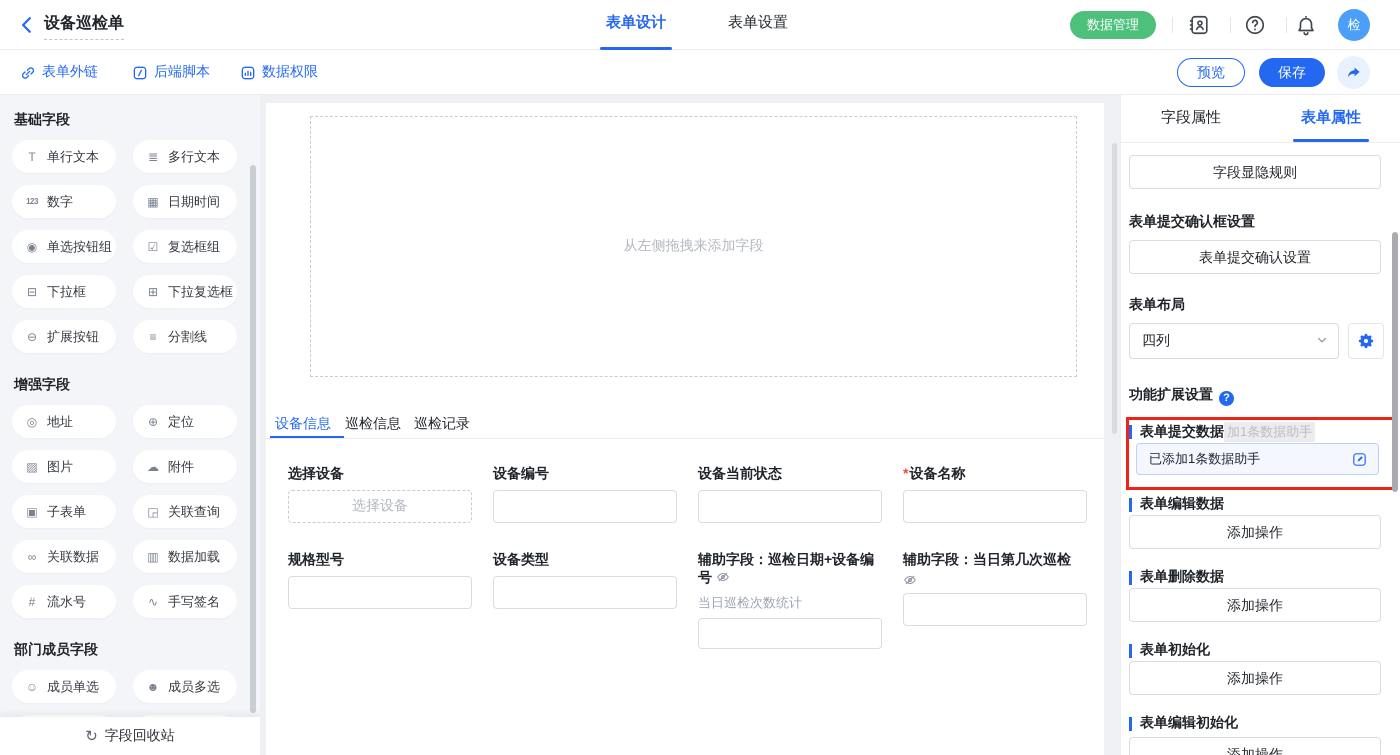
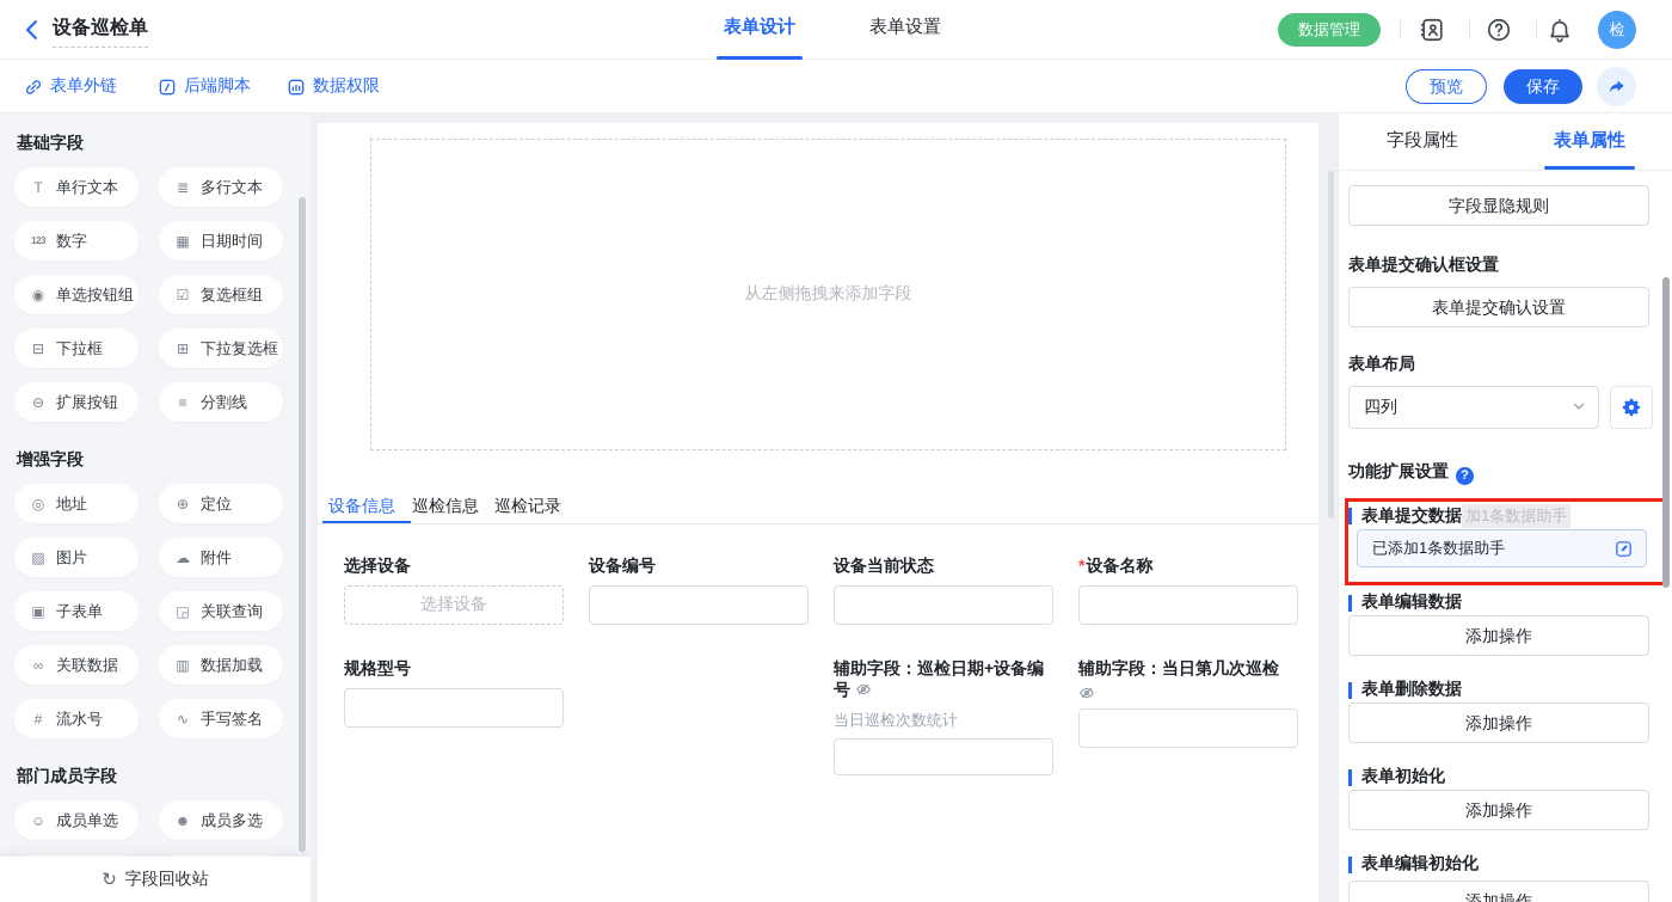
  设备巡检单
  表单设计
  表单设置
  数据管理
  检
  表单外链
  后端脚本
  数据权限
  预览
  保存
  基础字段
  T
  单行文本
  ≣
  多行文本
  123
  数字
  ▦
  日期时间
  ◉
  单选按钮组
  ☑
  复选框组
  ⊟
  下拉框
  ⊞
  下拉复选框
  ⊖
  扩展按钮
  ≡
  分割线
  增强字段
  ◎
  地址
  ⊕
  定位
  ▨
  图片
  ☁
  附件
  ▣
  子表单
  ◲
  关联查询
  ∞
  关联数据
  ▥
  数据加载
  #
  流水号
  ∿
  手写签名
  部门成员字段
  ☺
  成员单选
  ☻
  成员多选
  ↻
  字段回收站
  从左侧拖拽来添加字段
  设备信息
  巡检信息
  巡检记录
  选择设备
  选择设备
  设备编号
  设备当前状态
  *设备名称
  规格型号
- 设备类型
  辅助字段：巡检日期+设备编号
  当日巡检次数统计
  辅助字段：当日第几次巡检
  字段属性
  表单属性
  字段显隐规则
  表单提交确认框设置
  表单提交确认设置
  表单布局
  四列
  功能扩展设置 ?
  表单提交数据
  加1条数据助手
  已添加1条数据助手
  表单编辑数据
  添加操作
  表单删除数据
  添加操作
  表单初始化
  添加操作
  表单编辑初始化
  添加操作
